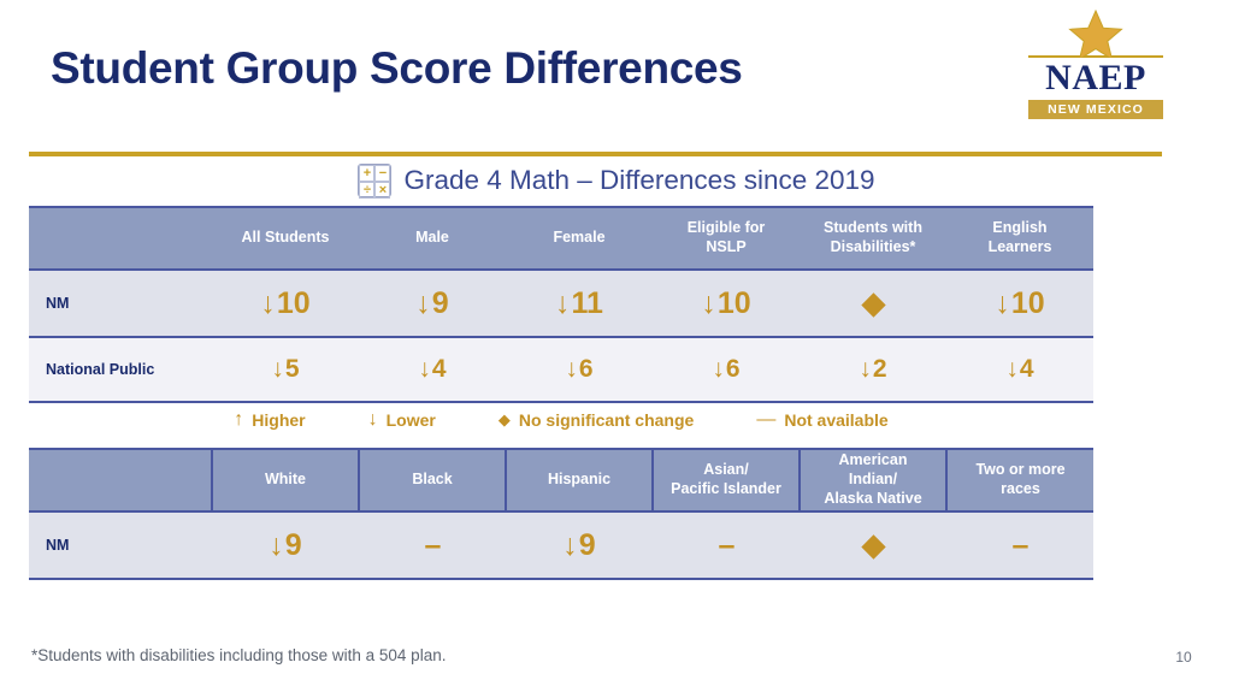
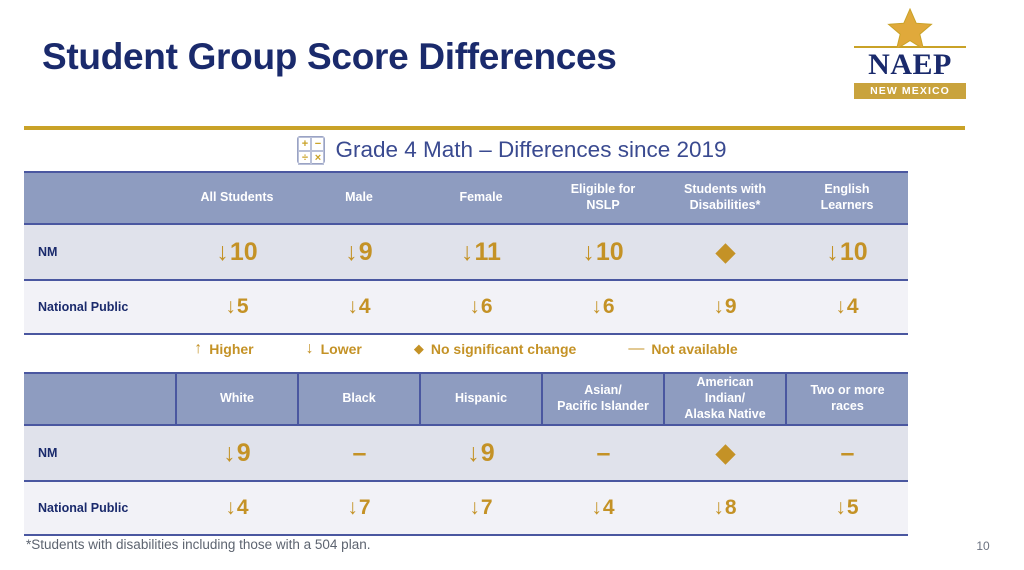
  Student Group Score Differences
  NAEP
  NEW MEXICO
  +
  −
  ÷
  ×
  Grade 4 Math – Differences since 2019
  	All Students	Male	Female	Eligible for NSLP	Students with Disabilities*	English Learners
  NM	↓10	↓9	↓11	↓10	◆	↓10
- National Public	↓5	↓4	↓6	↓6	↓2	↓4
+ National Public	↓5	↓4	↓6	↓6	↓9	↓4
  ↑
  Higher
  ↓
  Lower
  ◆
  No significant change
  —
  Not available
  	White	Black	Hispanic	Asian/ Pacific Islander	American Indian/ Alaska Native	Two or more races
  NM	↓9	–	↓9	–	◆	–
+ National Public	↓4	↓7	↓7	↓4	↓8	↓5
  *Students with disabilities including those with a 504 plan.
  10
